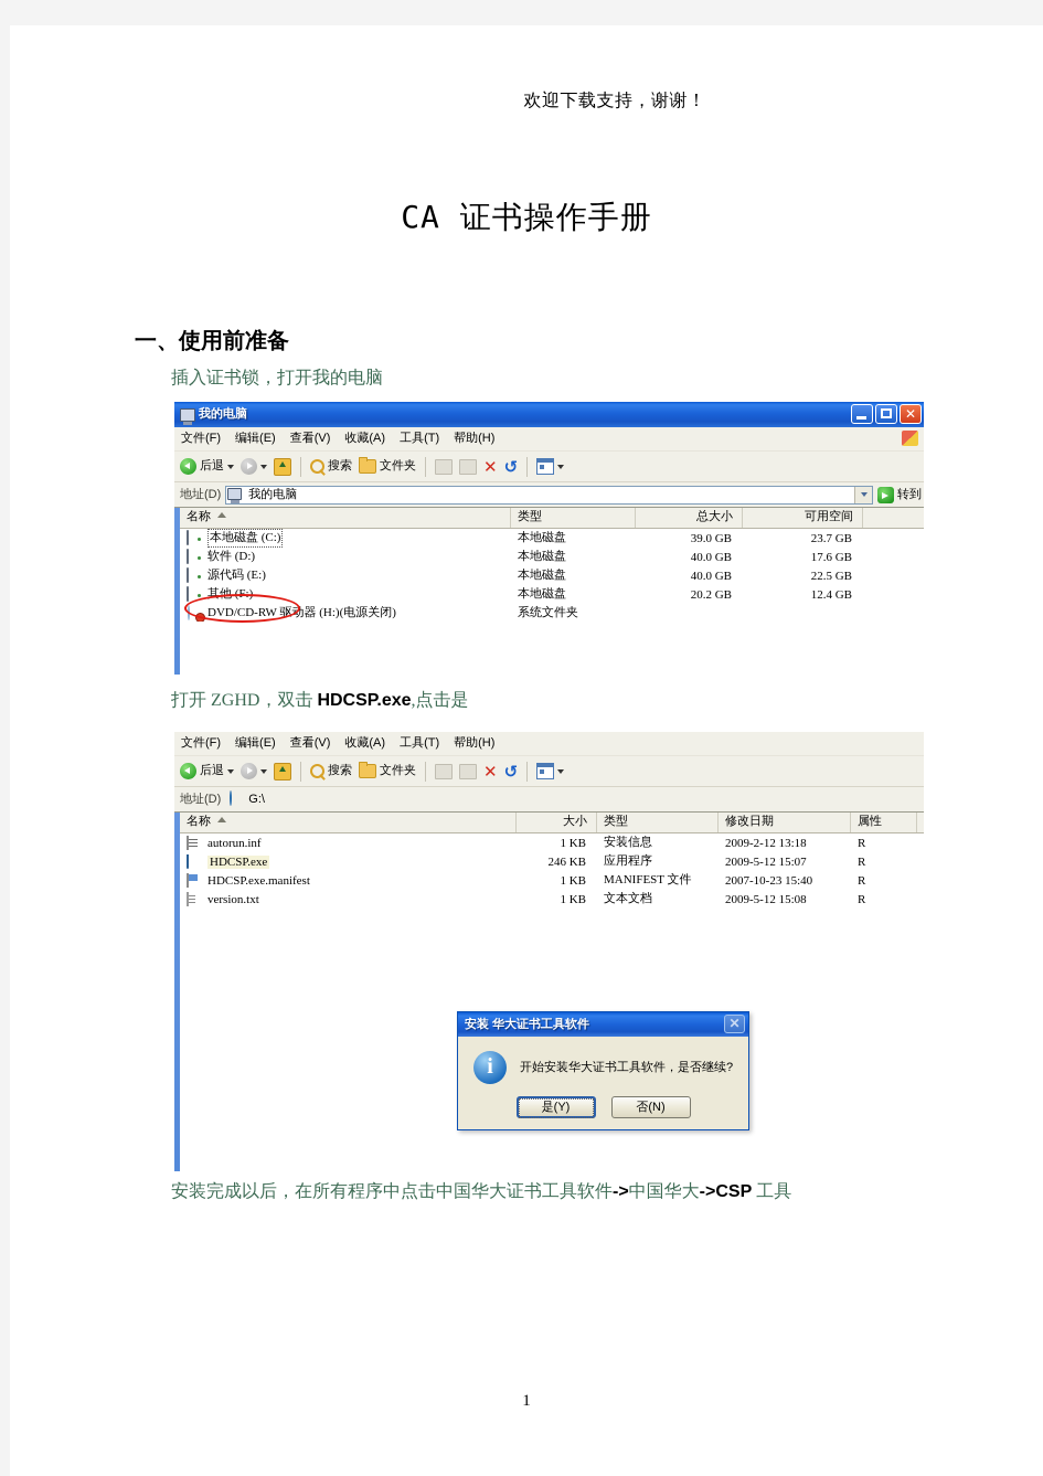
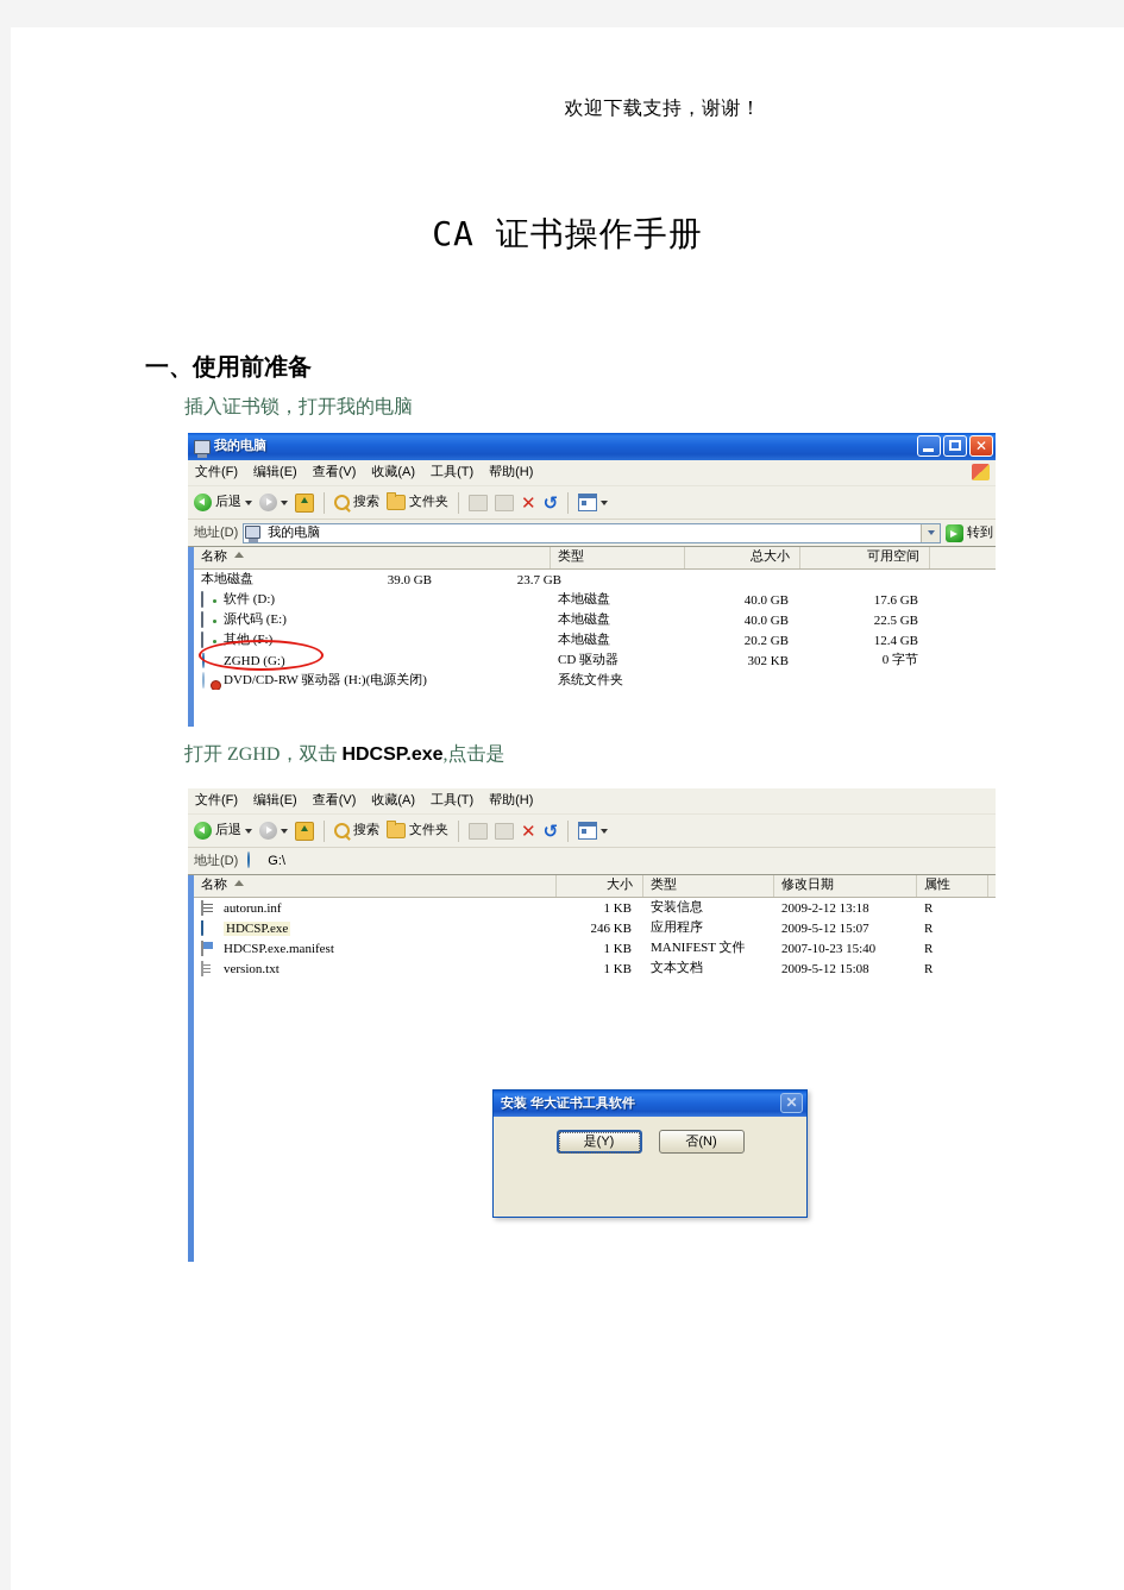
  欢迎下载支持，谢谢！
  CA 证书操作手册
  一、使用前准备
  插入证书锁，打开我的电脑
  我的电脑
  ✕
  文件(F)
  编辑(E)
  查看(V)
  收藏(A)
  工具(T)
  帮助(H)
  后退
  搜索
  文件夹
  ✕
  ↺
  地址(D)
  我的电脑
  转到
  名称
  类型
  总大小
  可用空间
- 本地磁盘 (C:)
  本地磁盘
  39.0 GB
  23.7 GB
  软件 (D:)
  本地磁盘
  40.0 GB
  17.6 GB
  源代码 (E:)
  本地磁盘
  40.0 GB
  22.5 GB
  其他 (F:)
  本地磁盘
  20.2 GB
  12.4 GB
+ ZGHD (G:)
+ CD 驱动器
+ 302 KB
+ 0 字节
  DVD/CD-RW 驱动器 (H:)(电源关闭)
  系统文件夹
  打开 ZGHD，双击 HDCSP.exe,点击是
  文件(F)
  编辑(E)
  查看(V)
  收藏(A)
  工具(T)
  帮助(H)
  后退
  搜索
  文件夹
  ✕
  ↺
  地址(D)
  G:\
  名称
  大小
  类型
  修改日期
  属性
  autorun.inf
  1 KB
  安装信息
  2009-2-12 13:18
  R
  HDCSP.exe
  246 KB
  应用程序
  2009-5-12 15:07
  R
  HDCSP.exe.manifest
  1 KB
  MANIFEST 文件
  2007-10-23 15:40
  R
  version.txt
  1 KB
  文本文档
  2009-5-12 15:08
  R
  安装 华大证书工具软件
  ✕
- i
- 开始安装华大证书工具软件，是否继续?
  是(Y)
  否(N)
- 安装完成以后，在所有程序中点击中国华大证书工具软件->中国华大->CSP 工具
- 1
